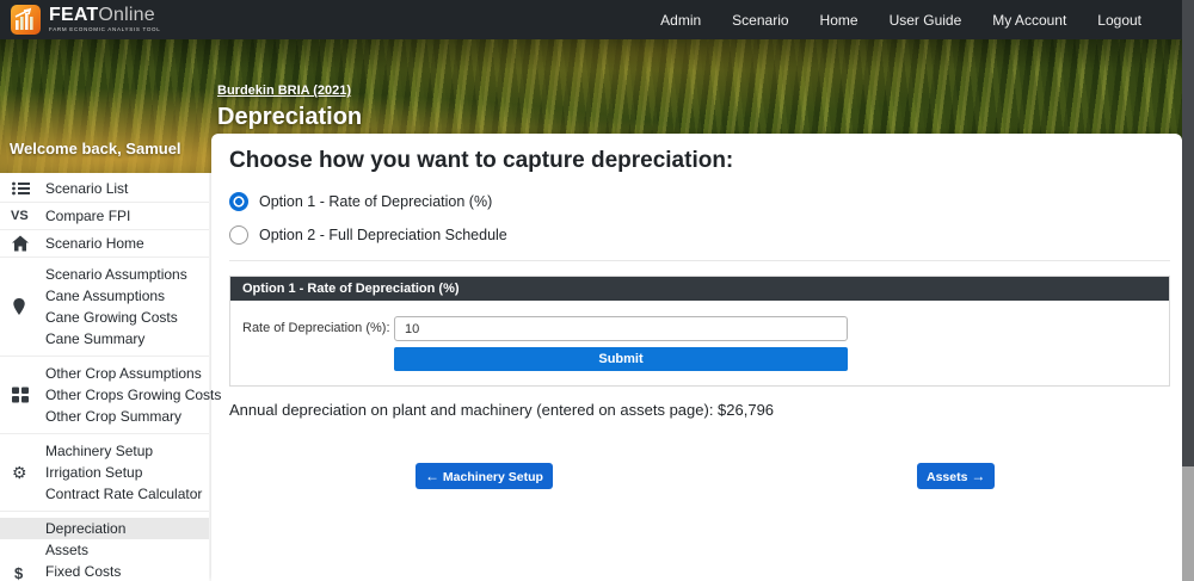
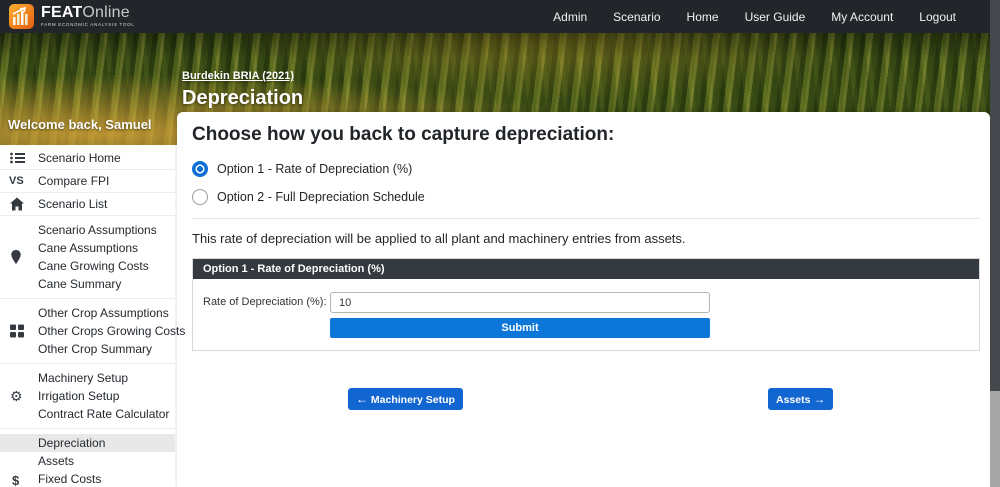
  FEATOnline
  Admin
  Scenario
  Home
  User Guide
  My Account
  Logout
  Burdekin BRIA (2021)
  Depreciation
  Welcome back, Samuel
- Scenario List
+ Scenario Home
  VS
  Compare FPI
- Scenario Home
+ Scenario List
  Scenario Assumptions
  Cane Assumptions
  Cane Growing Costs
  Cane Summary
  Other Crop Assumptions
  Other Crops Growing Costs
  Other Crop Summary
  ⚙
  Machinery Setup
  Irrigation Setup
  Contract Rate Calculator
  $
  Depreciation
  Assets
  Fixed Costs
- Choose how you want to capture depreciation:
+ Choose how you back to capture depreciation:
  Option 1 - Rate of Depreciation (%)
  Option 2 - Full Depreciation Schedule
+ This rate of depreciation will be applied to all plant and machinery entries from assets.
  Option 1 - Rate of Depreciation (%)
  Rate of Depreciation (%):
  10
  Submit
- Annual depreciation on plant and machinery (entered on assets page): $26,796
  ← Machinery Setup
  Assets →
